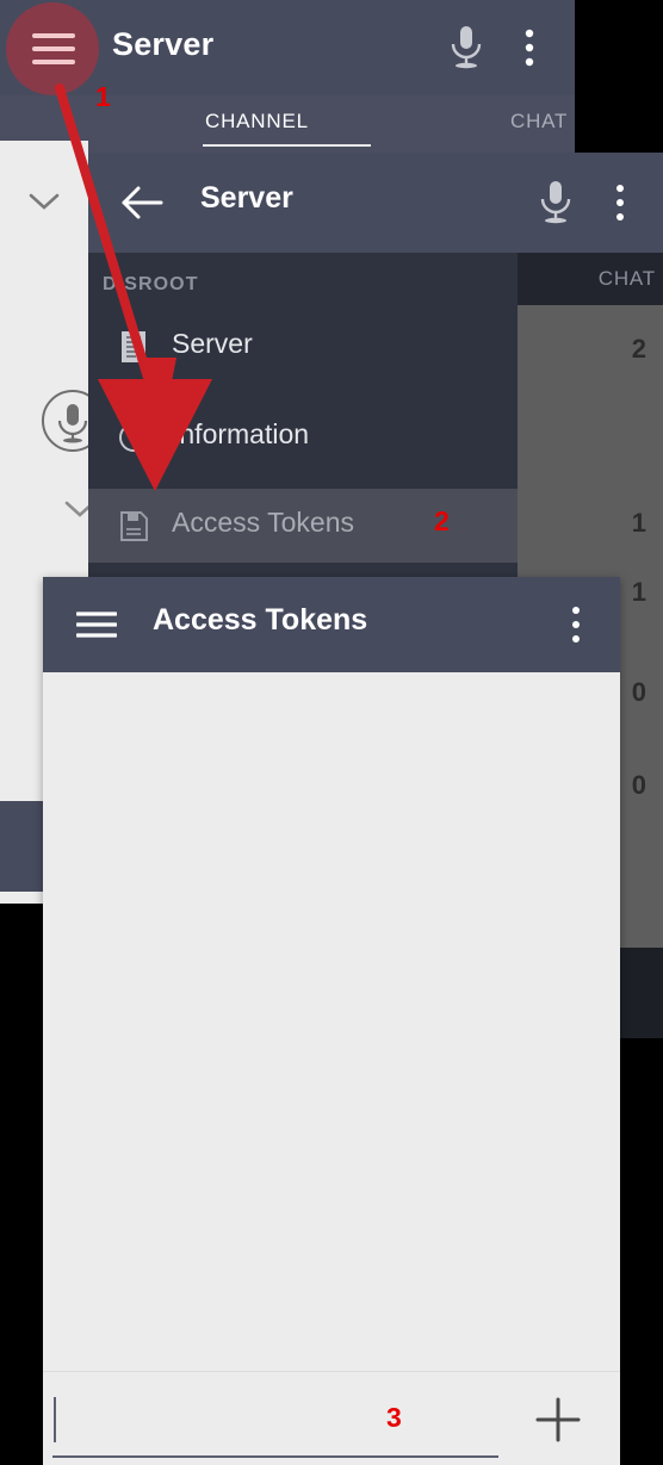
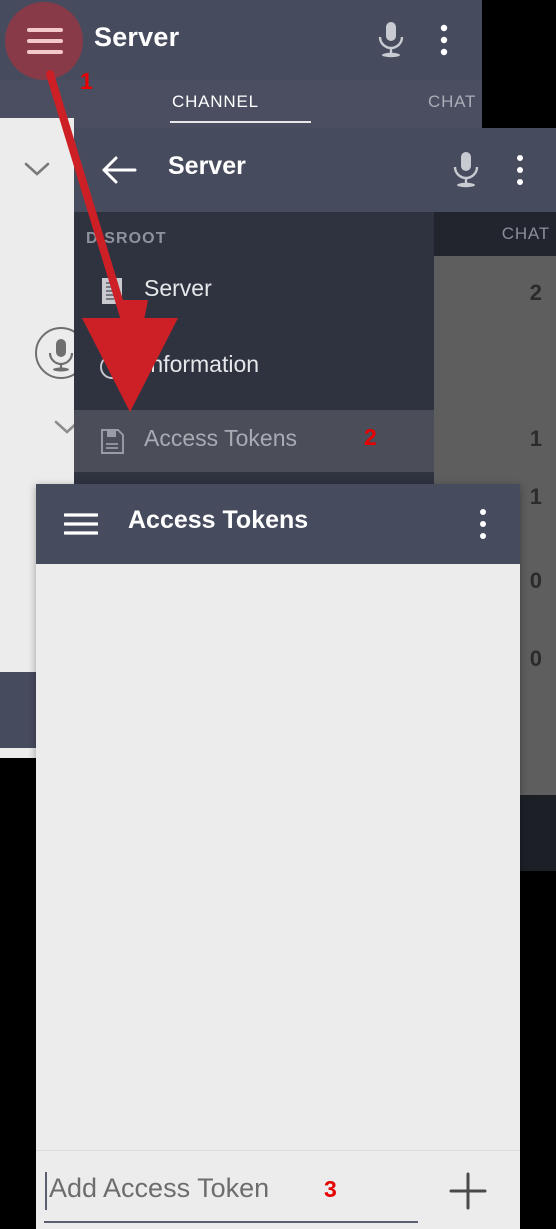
  Server
  CHANNEL
  CHAT
  Server
  CHAT
  2
  1
  1
  0
  0
  DSROOT
  Server
  nformation
  Access Tokens
  Access Tokens
+ Add Access Token
  1
  2
  3
